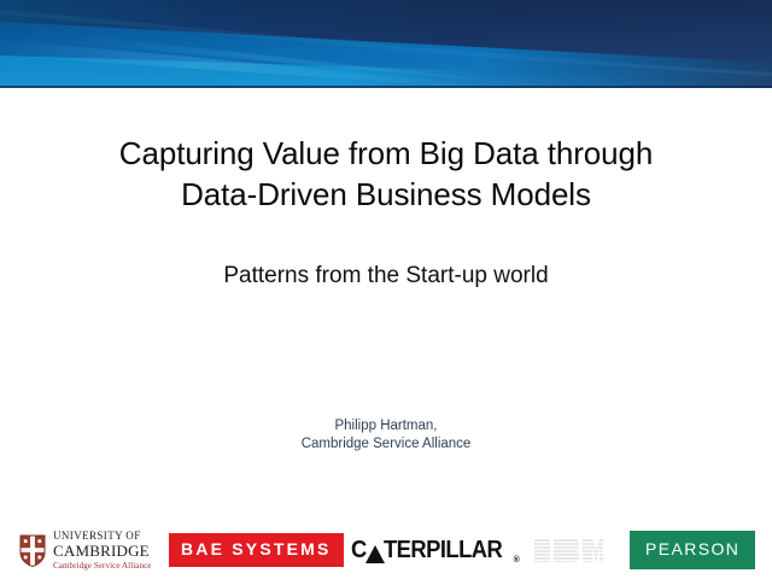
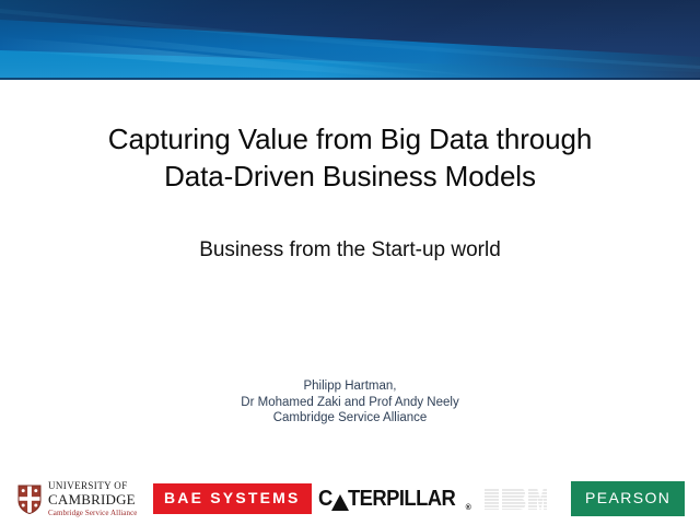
  Capturing Value from Big Data through
  Data-Driven Business Models
- Patterns from the Start-up world
+ Business from the Start-up world
  Philipp Hartman,
+ Dr Mohamed Zaki and Prof Andy Neely
  Cambridge Service Alliance
  UNIVERSITY OF
  CAMBRIDGE
  Cambridge Service Alliance
  BAE SYSTEMS
  C
  TERPILLAR
  PEARSON
